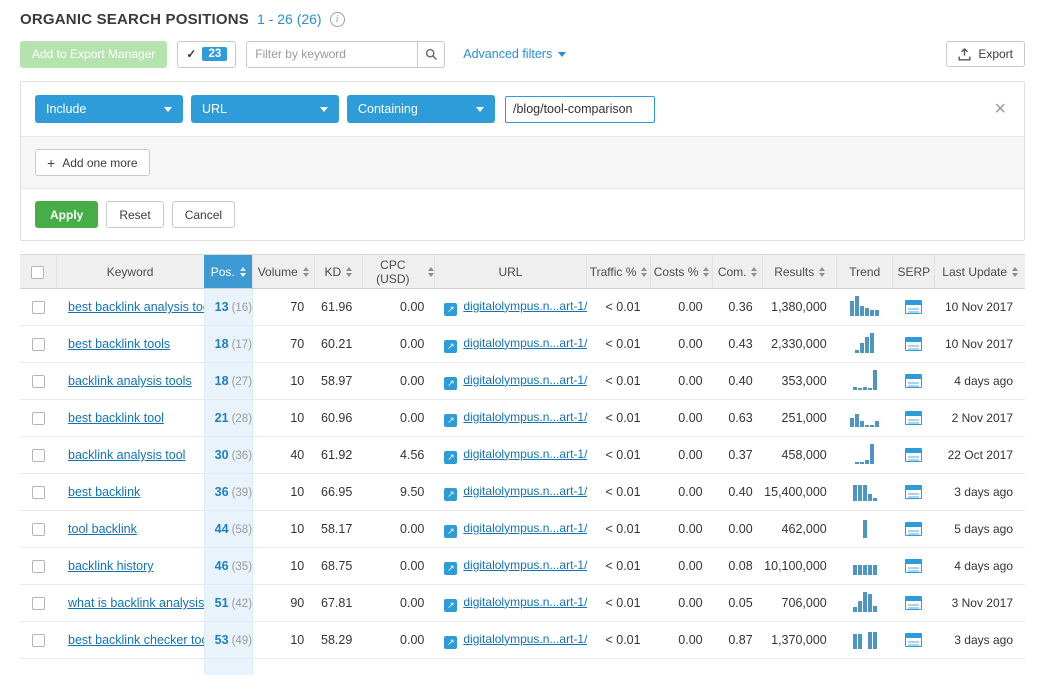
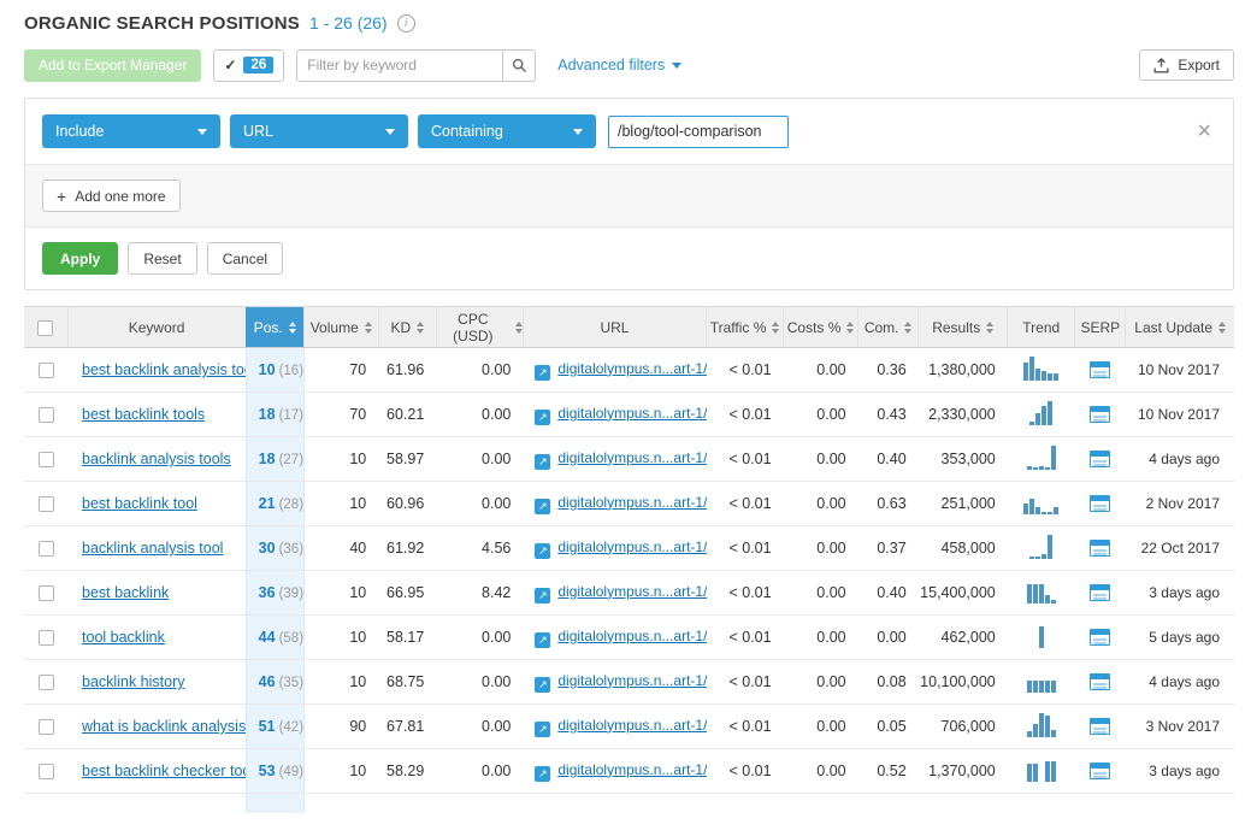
  ORGANIC SEARCH POSITIONS
  1 - 26 (26)
  i
  Add to Export Manager
  ✓
- 23
+ 26
  Filter by keyword
  Advanced filters
  Export
  Include
  URL
  Containing
  /blog/tool-comparison
  ×
  +
  Add one more
  Apply
  Reset
  Cancel
  	Keyword	Pos.	Volume	KD	CPC (USD)	URL	Traffic %	Costs %	Com.	Results	Trend	SERP	Last Update
- 	best backlink analysis to	13 (16)	70	61.96	0.00	↗ digitalolympus.n...art-1/	< 0.01	0.00	0.36	1,380,000			10 Nov 2017
+ 	best backlink analysis to	10 (16)	70	61.96	0.00	↗ digitalolympus.n...art-1/	< 0.01	0.00	0.36	1,380,000			10 Nov 2017
  	best backlink tools	18 (17)	70	60.21	0.00	↗ digitalolympus.n...art-1/	< 0.01	0.00	0.43	2,330,000			10 Nov 2017
  	backlink analysis tools	18 (27)	10	58.97	0.00	↗ digitalolympus.n...art-1/	< 0.01	0.00	0.40	353,000			4 days ago
  	best backlink tool	21 (28)	10	60.96	0.00	↗ digitalolympus.n...art-1/	< 0.01	0.00	0.63	251,000			2 Nov 2017
  	backlink analysis tool	30 (36)	40	61.92	4.56	↗ digitalolympus.n...art-1/	< 0.01	0.00	0.37	458,000			22 Oct 2017
- 	best backlink	36 (39)	10	66.95	9.50	↗ digitalolympus.n...art-1/	< 0.01	0.00	0.40	15,400,000			3 days ago
+ 	best backlink	36 (39)	10	66.95	8.42	↗ digitalolympus.n...art-1/	< 0.01	0.00	0.40	15,400,000			3 days ago
  	tool backlink	44 (58)	10	58.17	0.00	↗ digitalolympus.n...art-1/	< 0.01	0.00	0.00	462,000			5 days ago
  	backlink history	46 (35)	10	68.75	0.00	↗ digitalolympus.n...art-1/	< 0.01	0.00	0.08	10,100,000			4 days ago
  	what is backlink analysis	51 (42)	90	67.81	0.00	↗ digitalolympus.n...art-1/	< 0.01	0.00	0.05	706,000			3 Nov 2017
- 	best backlink checker to	53 (49)	10	58.29	0.00	↗ digitalolympus.n...art-1/	< 0.01	0.00	0.87	1,370,000			3 days ago
+ 	best backlink checker to	53 (49)	10	58.29	0.00	↗ digitalolympus.n...art-1/	< 0.01	0.00	0.52	1,370,000			3 days ago
